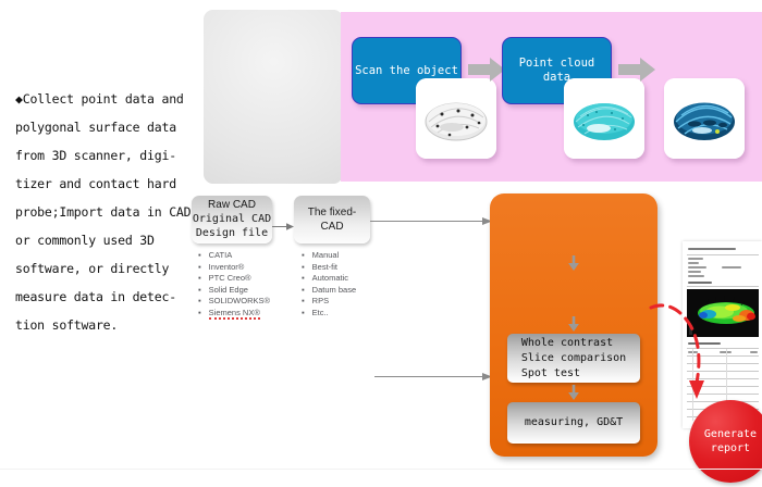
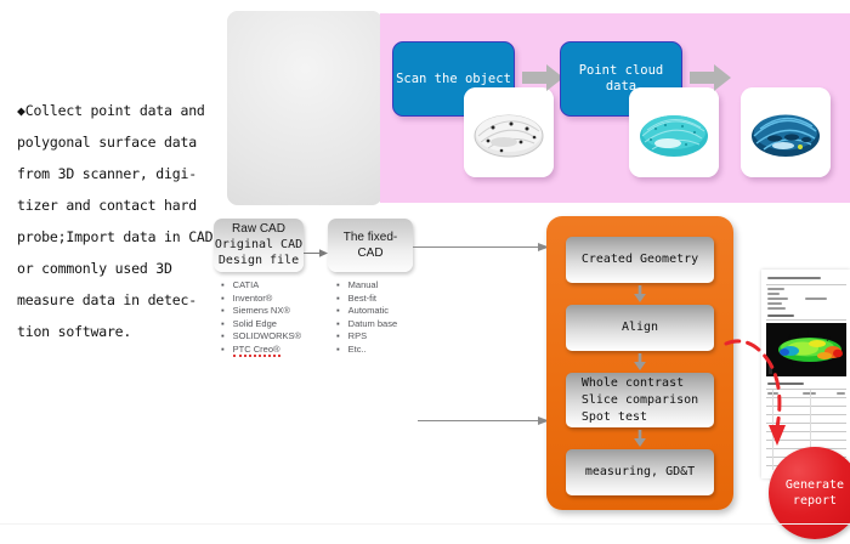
  ◆Collect point data and
  polygonal surface data
  from 3D scanner, digi-
  tizer and contact hard
  probe;Import data in CAD
  or commonly used 3D
- software, or directly
  measure data in detec-
  tion software.
  Scan the object
  Point cloud data
  Raw CAD
  Original CAD
  Design file
  The fixed-
  CAD
  ▪ CATIA
  ▪ Inventor®
- ▪ PTC Creo®
+ ▪ Siemens NX®
  ▪ Solid Edge
  ▪ SOLIDWORKS®
- ▪ Siemens NX®
+ ▪ PTC Creo®
  ▪ Manual
  ▪ Best-fit
  ▪ Automatic
  ▪ Datum base
  ▪ RPS
  ▪ Etc..
+ Created Geometry
+ Align
  Whole contrast
  Slice comparison
  Spot test
  measuring, GD&T
  Generate
  report
